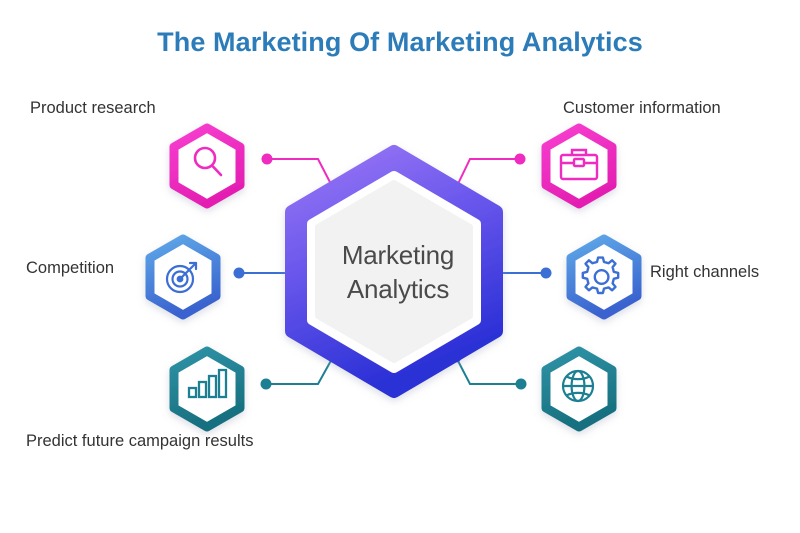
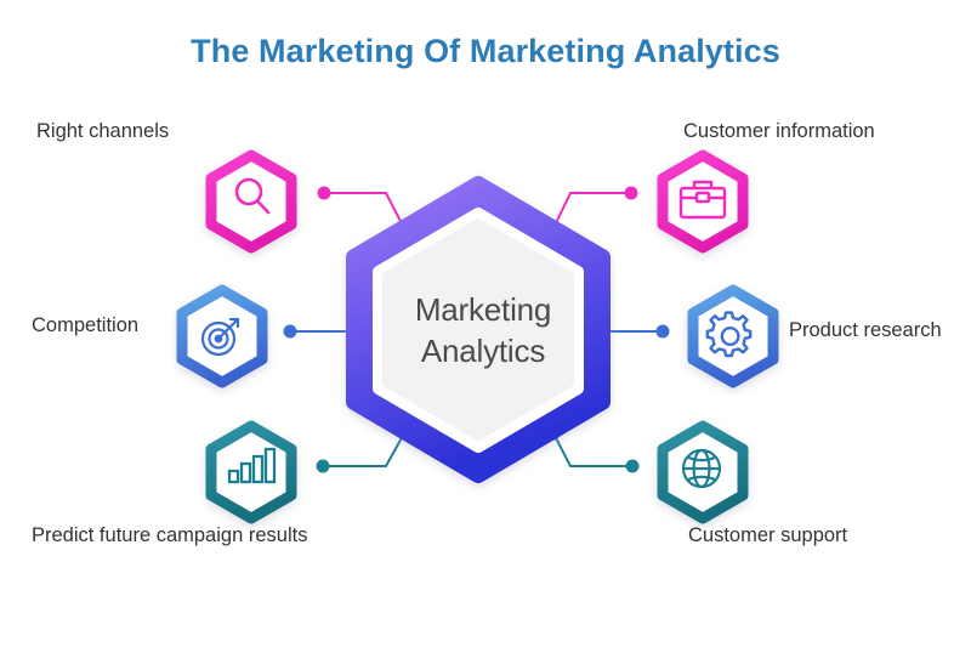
  The Marketing Of Marketing Analytics
  Marketing
  Analytics
- Product research
+ Right channels
  Customer information
  Competition
- Right channels
+ Product research
  Predict future campaign results
+ Customer support
